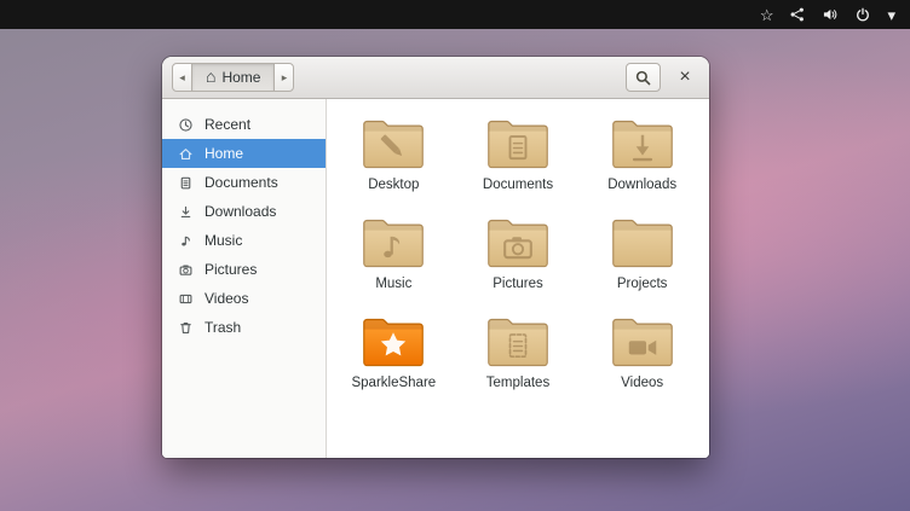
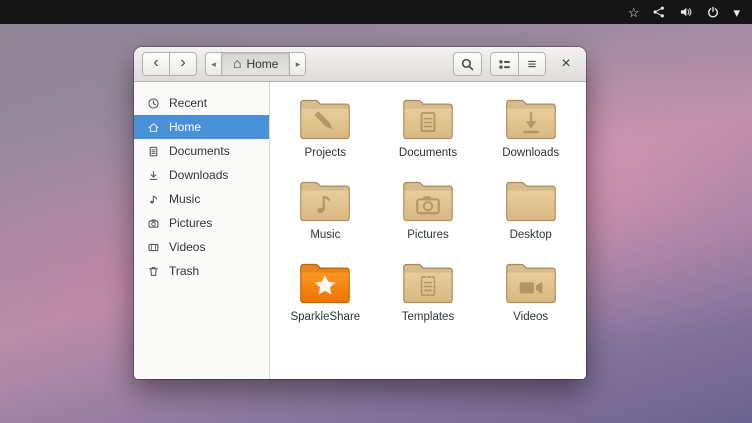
  ☆
  ▾
+ ‹
+ ›
  ◂
  ⌂
  Home
  ▸
+ ≡
  ×
  Recent
  Home
  Documents
  Downloads
  Music
  Pictures
  Videos
  Trash
- Desktop
+ Projects
  Documents
  Downloads
  Music
  Pictures
- Projects
+ Desktop
  SparkleShare
  Templates
  Videos
